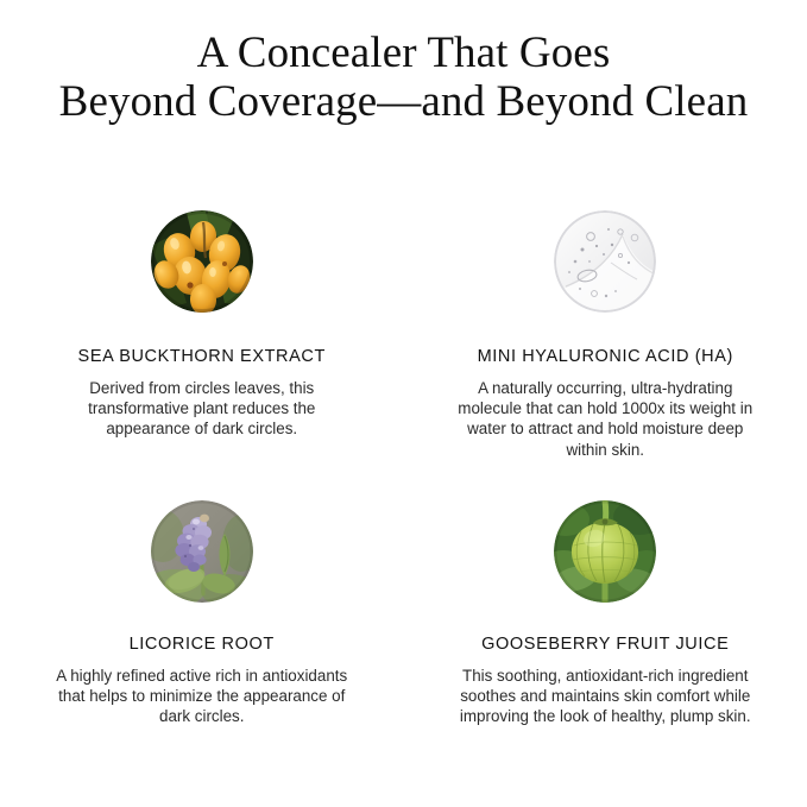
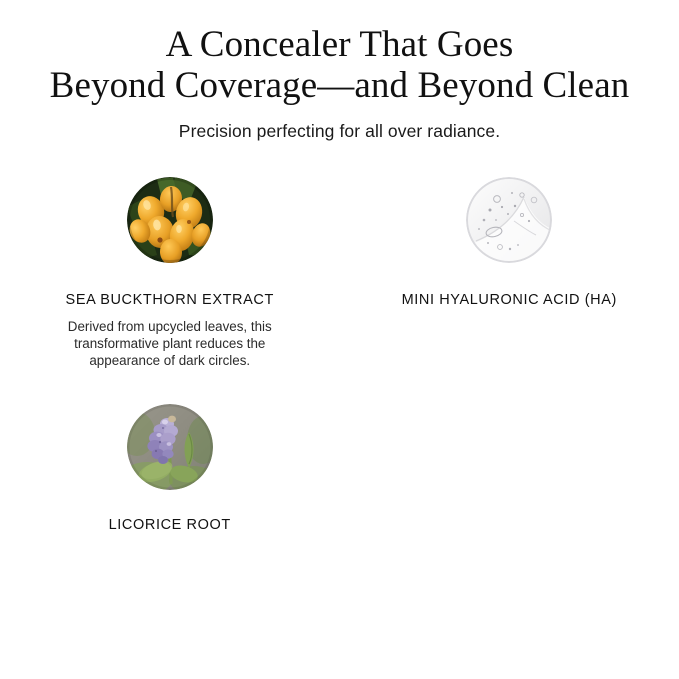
  A Concealer That Goes
  Beyond Coverage—and Beyond Clean
+ Precision perfecting for all over radiance.
  SEA BUCKTHORN EXTRACT
- Derived from circles leaves, this transformative plant reduces the appearance of dark circles.
+ Derived from upcycled leaves, this transformative plant reduces the appearance of dark circles.
  MINI HYALURONIC ACID (HA)
- A naturally occurring, ultra-hydrating molecule that can hold 1000x its weight in water to attract and hold moisture deep within skin.
  LICORICE ROOT
- A highly refined active rich in antioxidants that helps to minimize the appearance of dark circles.
- GOOSEBERRY FRUIT JUICE
- This soothing, antioxidant-rich ingredient soothes and maintains skin comfort while improving the look of healthy, plump skin.
